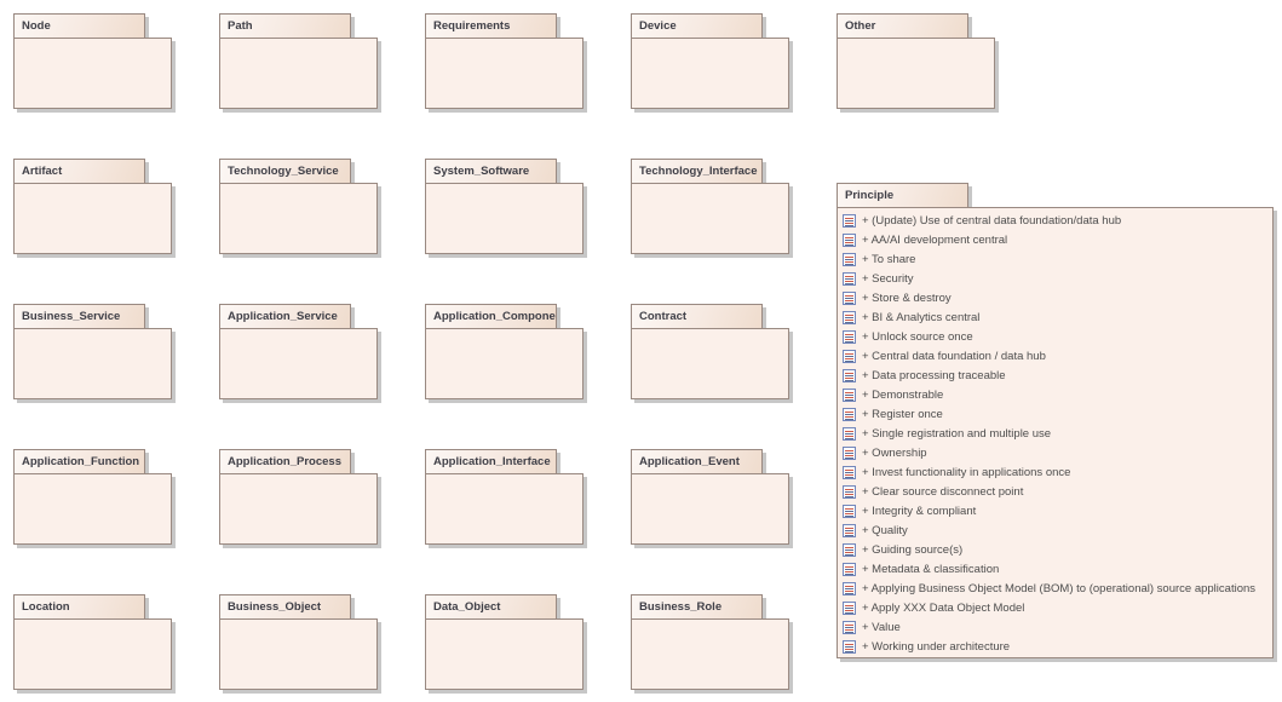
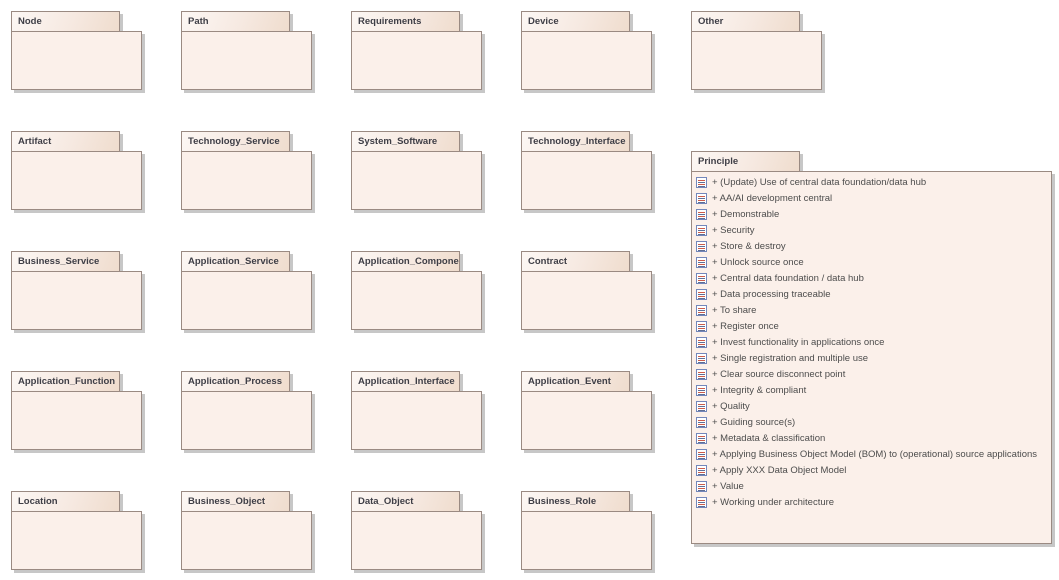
  Node
  Path
  Requirements
  Device
  Other
  Artifact
  Technology_Service
  System_Software
  Technology_Interface
  Business_Service
  Application_Service
  Application_Compone
  Contract
  Application_Function
  Application_Process
  Application_Interface
  Application_Event
  Location
  Business_Object
  Data_Object
  Business_Role
  Principle
  + (Update) Use of central data foundation/data hub
  + AA/AI development central
- + To share
+ + Demonstrable
  + Security
  + Store & destroy
- + BI & Analytics central
  + Unlock source once
  + Central data foundation / data hub
  + Data processing traceable
- + Demonstrable
+ + To share
  + Register once
- + Single registration and multiple use
+ + Invest functionality in applications once
- + Ownership
- + Invest functionality in applications once
+ + Single registration and multiple use
  + Clear source disconnect point
  + Integrity & compliant
  + Quality
  + Guiding source(s)
  + Metadata & classification
  + Applying Business Object Model (BOM) to (operational) source applications
  + Apply XXX Data Object Model
  + Value
  + Working under architecture
